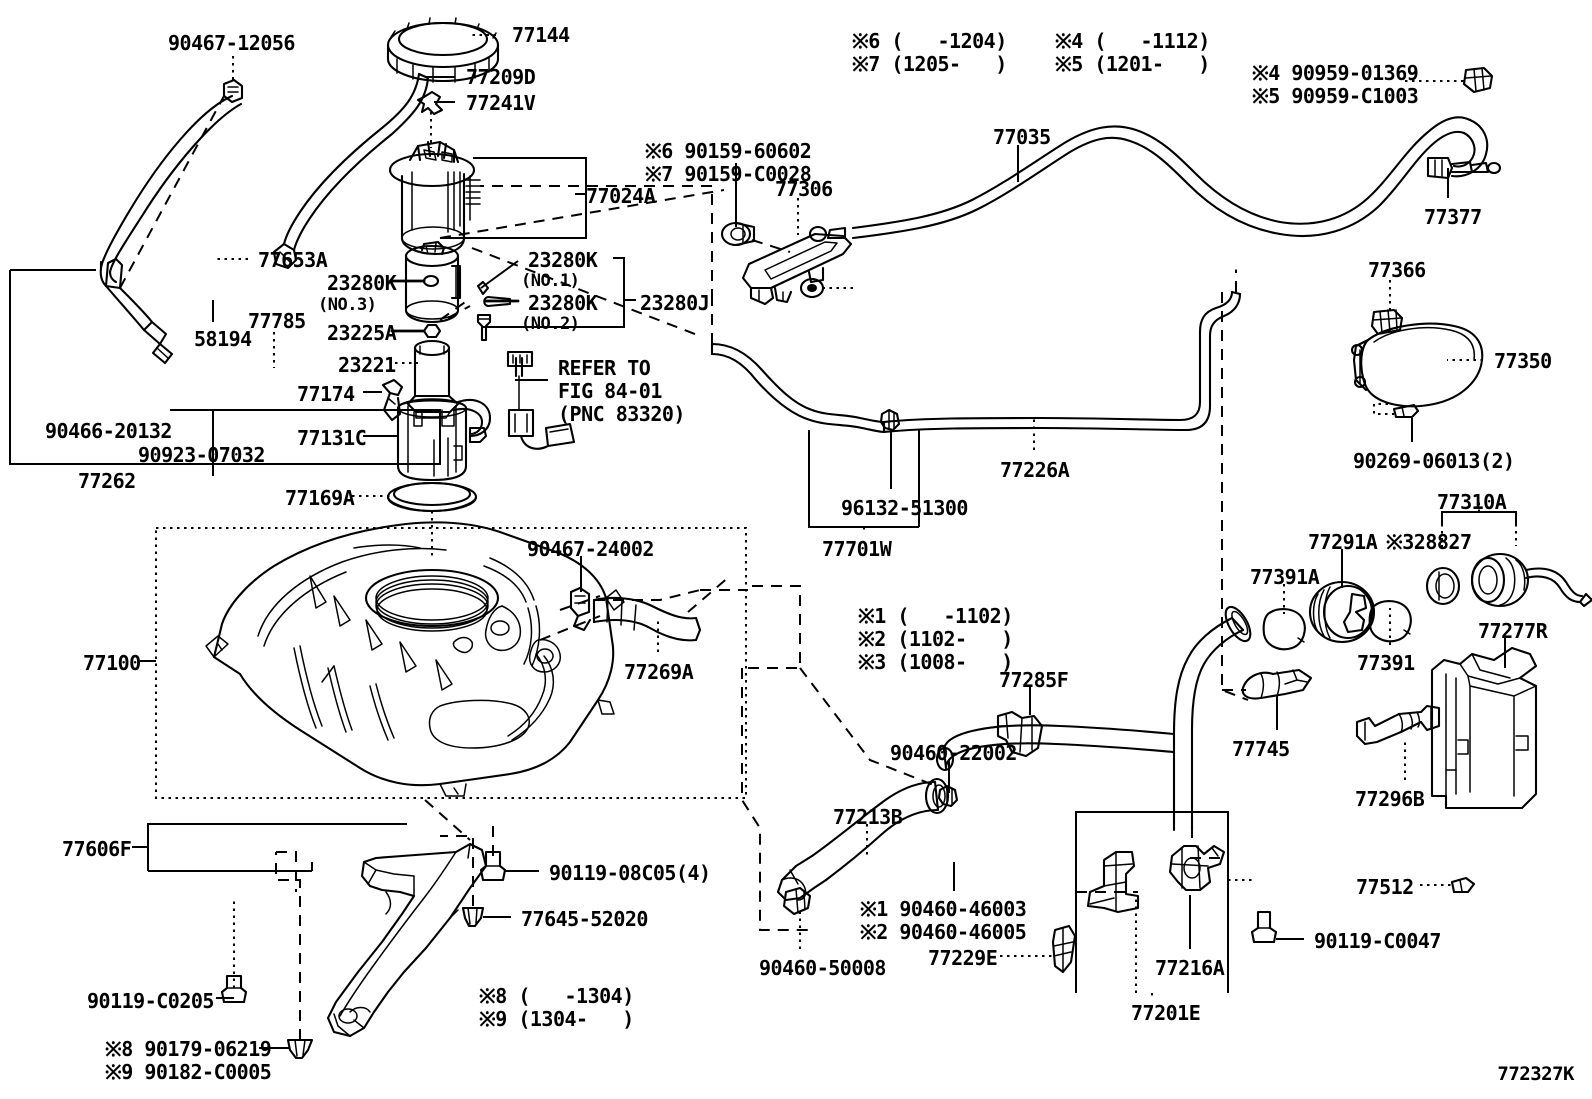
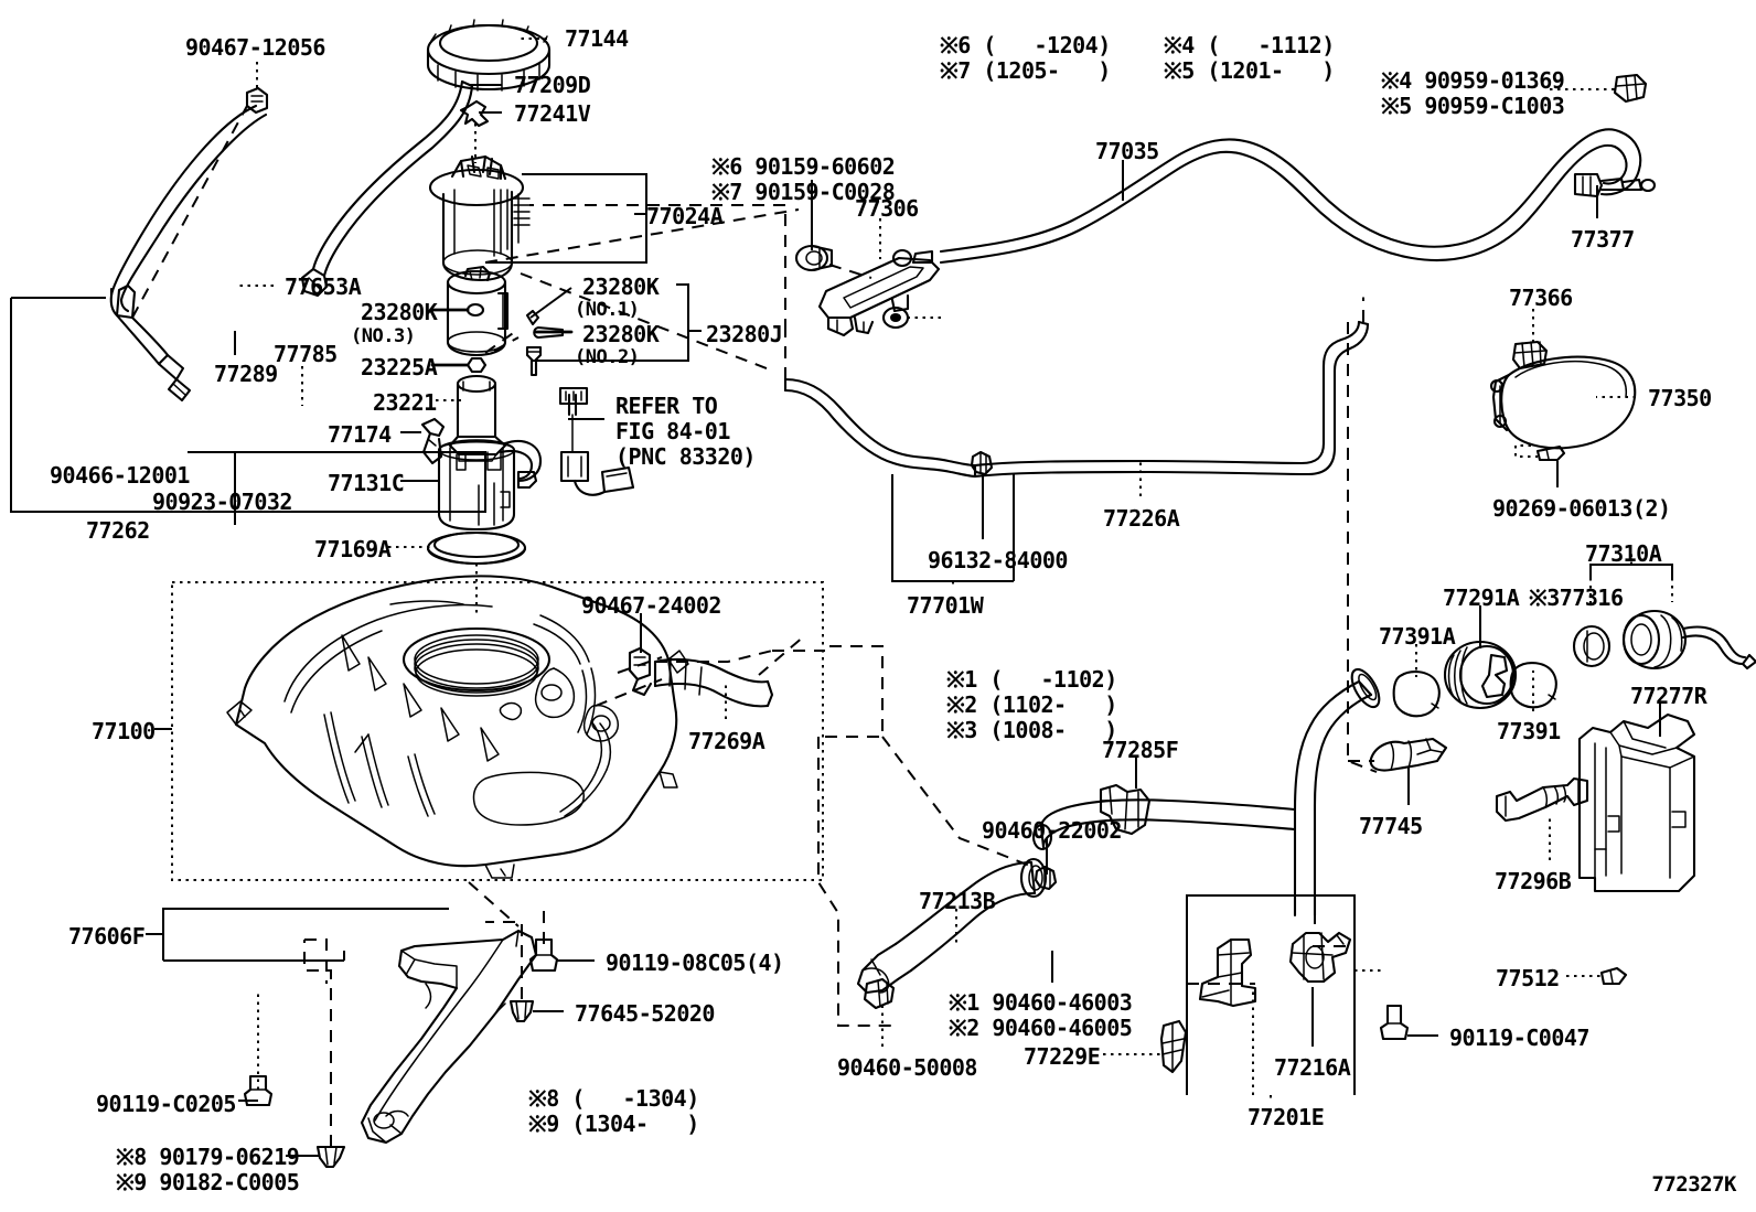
  90467-12056
  77144
  77209D
  77241V
  ※6 ( -1204)
  ※7 (1205- )
  ※4 ( -1112)
  ※5 (1201- )
  ※4 90959-01369
  ※5 90959-C1003
  77035
  77377
  ※6 90159-60602
  ※7 90159-C0028
  77306
  77024A
  77653A
  23280K
  (NO.3)
  23280K
  (NO.1)
  23280K
  (NO.2)
  23280J
  23225A
  23221
- 58194
+ 77289
  77785
  77174
  REFER TO
  FIG 84-01
  (PNC 83320)
  77131C
- 90466-20132
+ 90466-12001
  90923-07032
  77262
  77169A
  77366
  77350
  90269-06013(2)
  77226A
- 96132-51300
+ 96132-84000
  77701W
  77310A
  77291A
- ※328827
+ ※377316
  77391A
  77277R
  77391
  90467-24002
  77100
  77269A
  ※1 ( -1102)
  ※2 (1102- )
  ※3 (1008- )
  77285F
  77745
  77296B
  90460-22002
  77213B
  77606F
  90119-08C05(4)
  77645-52020
  ※1 90460-46003
  ※2 90460-46005
  77512
  90119-C0047
  77229E
  77216A
  90460-50008
  77201E
  ※8 ( -1304)
  ※9 (1304- )
  90119-C0205
  ※8 90179-06219
  ※9 90182-C0005
  772327K
